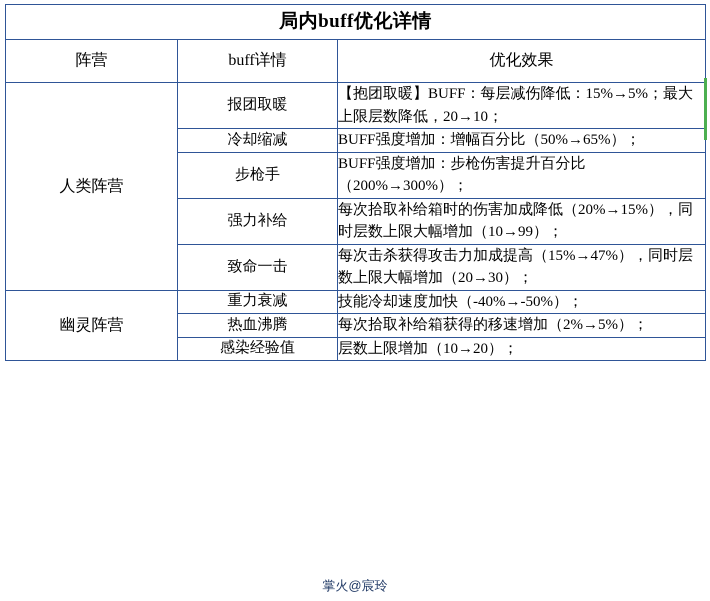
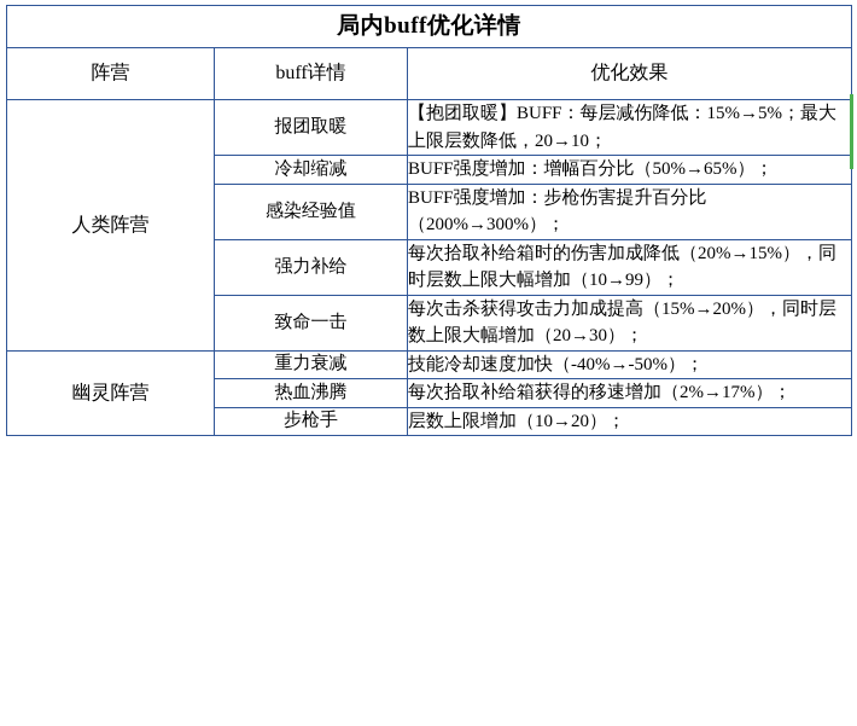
  局内buff优化详情
  阵营	buff详情	优化效果
  人类阵营	报团取暖	【抱团取暖】BUFF：每层减伤降低：15%→5%；最大上限层数降低，20→10；
  冷却缩减	BUFF强度增加：增幅百分比（50%→65%）；
- 步枪手	BUFF强度增加：步枪伤害提升百分比（200%→300%）；
+ 感染经验值	BUFF强度增加：步枪伤害提升百分比（200%→300%）；
  强力补给	每次拾取补给箱时的伤害加成降低（20%→15%），同时层数上限大幅增加（10→99）；
- 致命一击	每次击杀获得攻击力加成提高（15%→47%），同时层数上限大幅增加（20→30）；
+ 致命一击	每次击杀获得攻击力加成提高（15%→20%），同时层数上限大幅增加（20→30）；
  幽灵阵营	重力衰减	技能冷却速度加快（-40%→-50%）；
- 热血沸腾	每次拾取补给箱获得的移速增加（2%→5%）；
+ 热血沸腾	每次拾取补给箱获得的移速增加（2%→17%）；
- 感染经验值	层数上限增加（10→20）；
+ 步枪手	层数上限增加（10→20）；
- 掌火@宸玲
